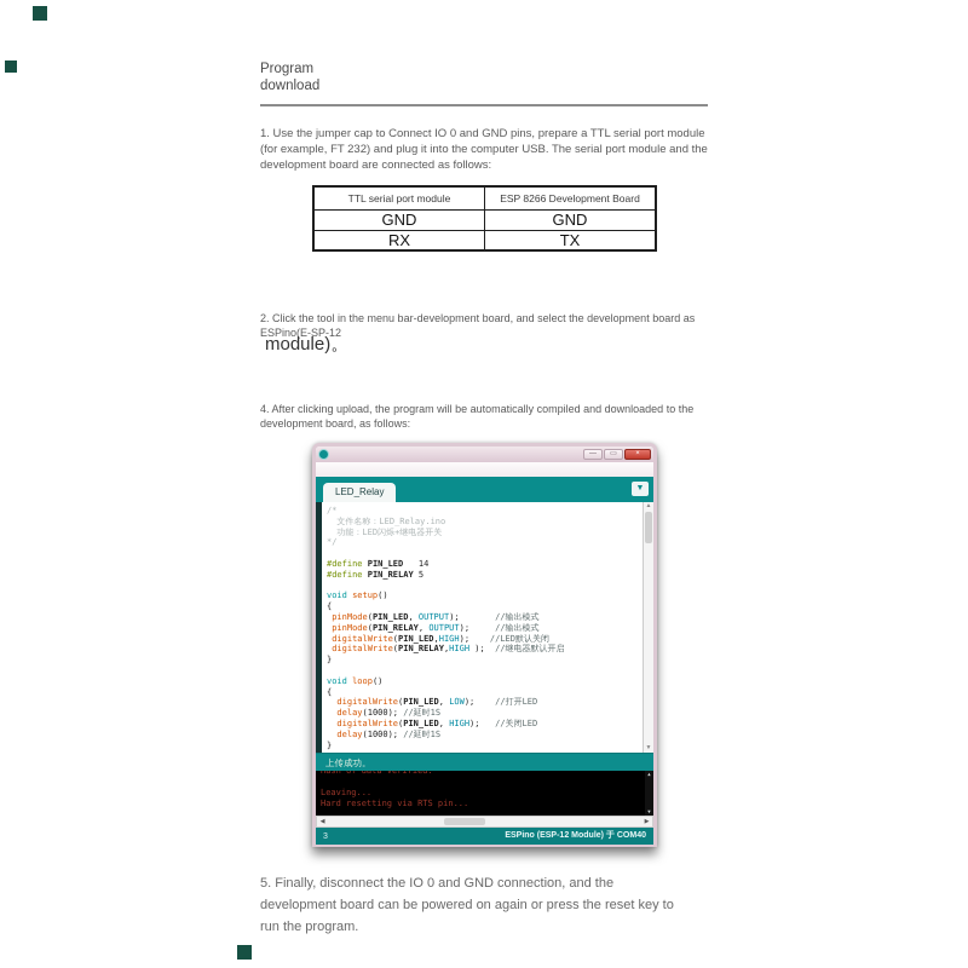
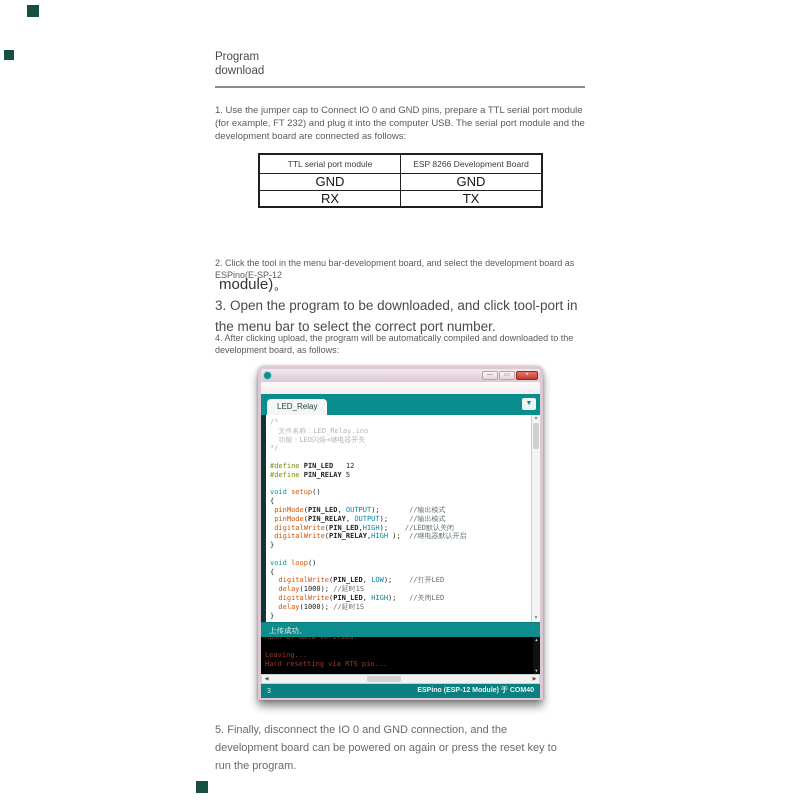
  Program
  download
  1. Use the jumper cap to Connect IO 0 and GND pins, prepare a TTL serial port module (for example, FT 232) and plug it into the computer USB. The serial port module and the development board are connected as follows:
  TTL serial port module	ESP 8266 Development Board
  GND	GND
  RX	TX
  2. Click the tool in the menu bar-development board, and select the development board as ESPino(E-SP-12
  module)。
+ 3. Open the program to be downloaded, and click tool-port in the menu bar to select the correct port number.
  4. After clicking upload, the program will be automatically compiled and downloaded to the development board, as follows:
  LED_Relay
  /*
  文件名称：LED_Relay.ino
  功能：LED闪烁+继电器开关
  */
- #define PIN_LED 14
+ #define PIN_LED 12
  #define PIN_RELAY 5
  void setup()
  {
  pinMode(PIN_LED, OUTPUT); //输出模式
  pinMode(PIN_RELAY, OUTPUT); //输出模式
  digitalWrite(PIN_LED,HIGH); //LED默认关闭
  digitalWrite(PIN_RELAY,HIGH ); //继电器默认开启
  }
  void loop()
  {
  digitalWrite(PIN_LED, LOW); //打开LED
  delay(1000); //延时1S
  digitalWrite(PIN_LED, HIGH); //关闭LED
  delay(1000); //延时1S
  }
  上传成功。
  Hash of data verified.
  Leaving...
  Hard resetting via RTS pin...
  5. Finally, disconnect the IO 0 and GND connection, and the development board can be powered on again or press the reset key to run the program.
